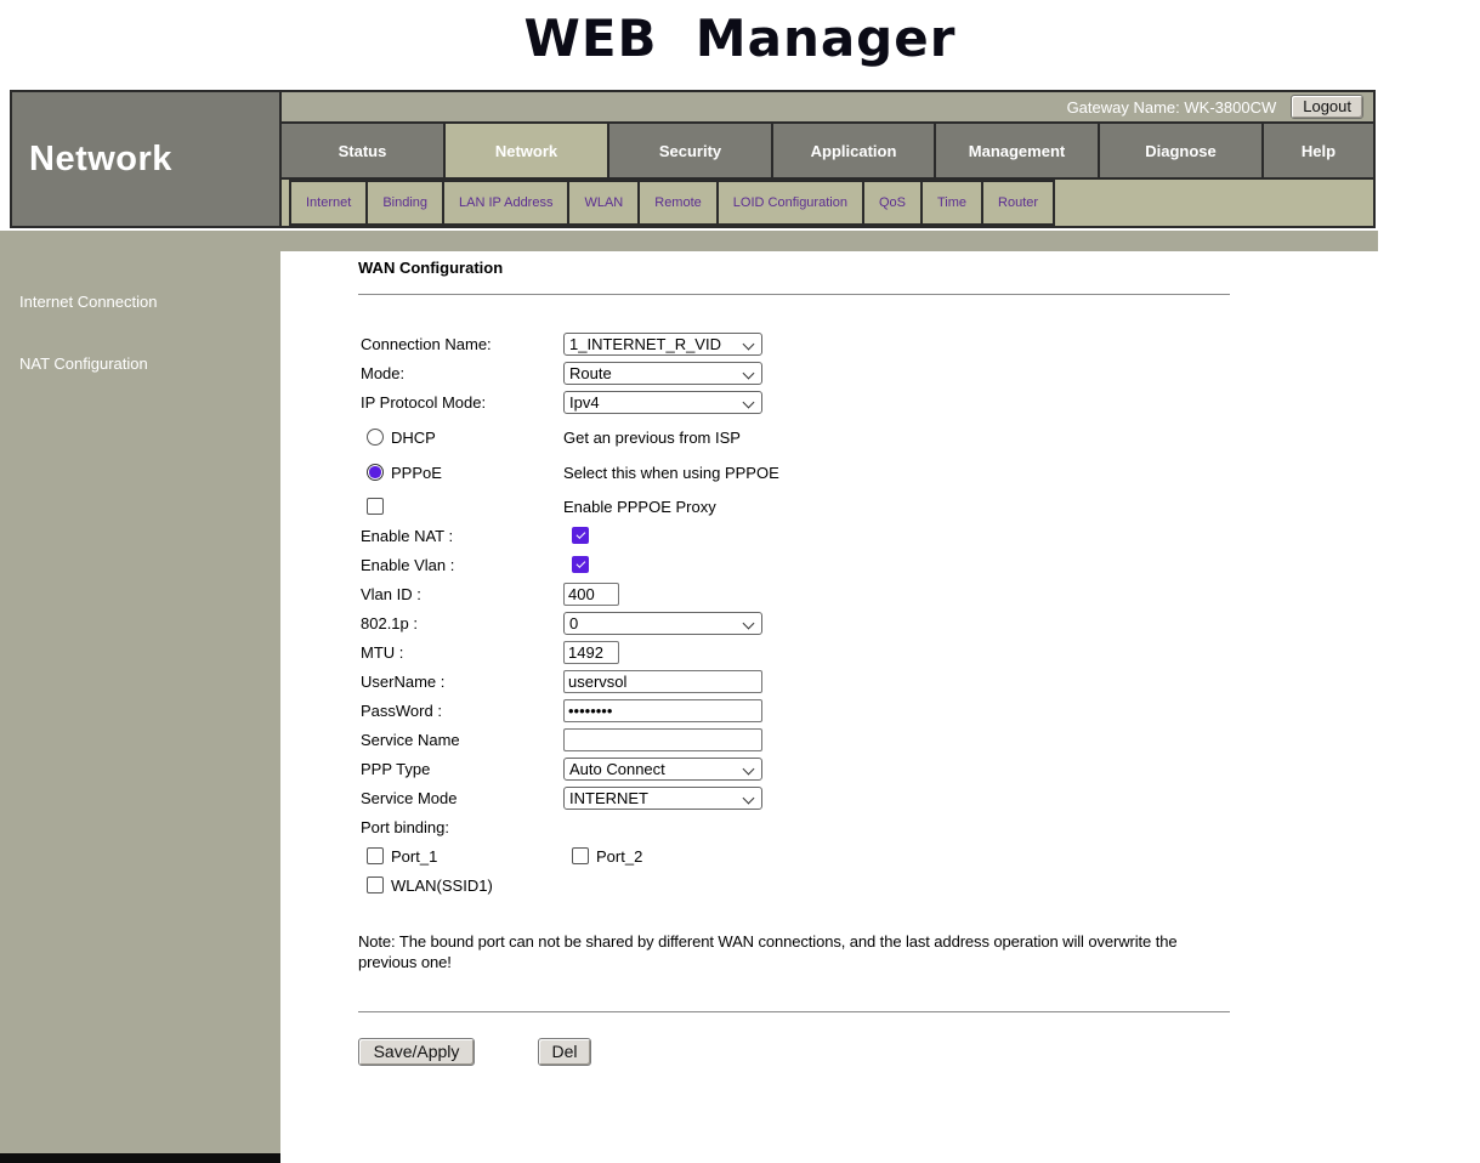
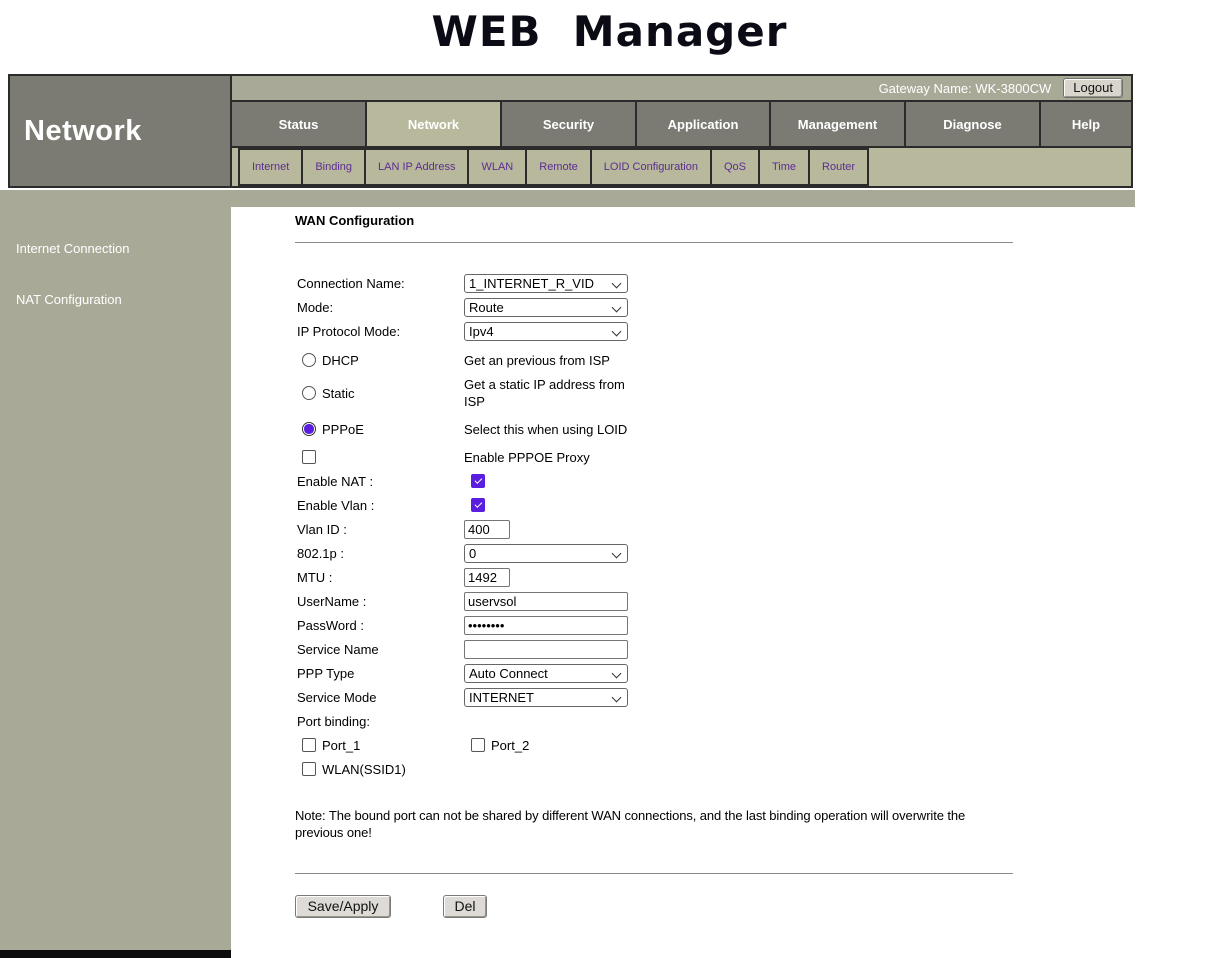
  WEB Manager
  Network
  Gateway Name: WK-3800CW
  Logout
  Status
  Network
  Security
  Application
  Management
  Diagnose
  Help
  Internet
  Binding
  LAN IP Address
  WLAN
  Remote
  LOID Configuration
  QoS
  Time
  Router
  Internet Connection
  NAT Configuration
  WAN Configuration
  Connection Name:
  1_INTERNET_R_VID
  Mode:
  Route
  IP Protocol Mode:
  Ipv4
  DHCP
  Get an previous from ISP
+ Static
+ Get a static IP address from ISP
  PPPoE
- Select this when using PPPOE
+ Select this when using LOID
  Enable PPPOE Proxy
  Enable NAT :
  Enable Vlan :
  Vlan ID :
  400
  802.1p :
  0
  MTU :
  1492
  UserName :
  uservsol
  PassWord :
  ••••••••
  Service Name
  PPP Type
  Auto Connect
  Service Mode
  INTERNET
  Port binding:
  Port_1
  Port_2
  WLAN(SSID1)
- Note: The bound port can not be shared by different WAN connections, and the last address operation will overwrite the previous one!
+ Note: The bound port can not be shared by different WAN connections, and the last binding operation will overwrite the previous one!
  Save/Apply
  Del
